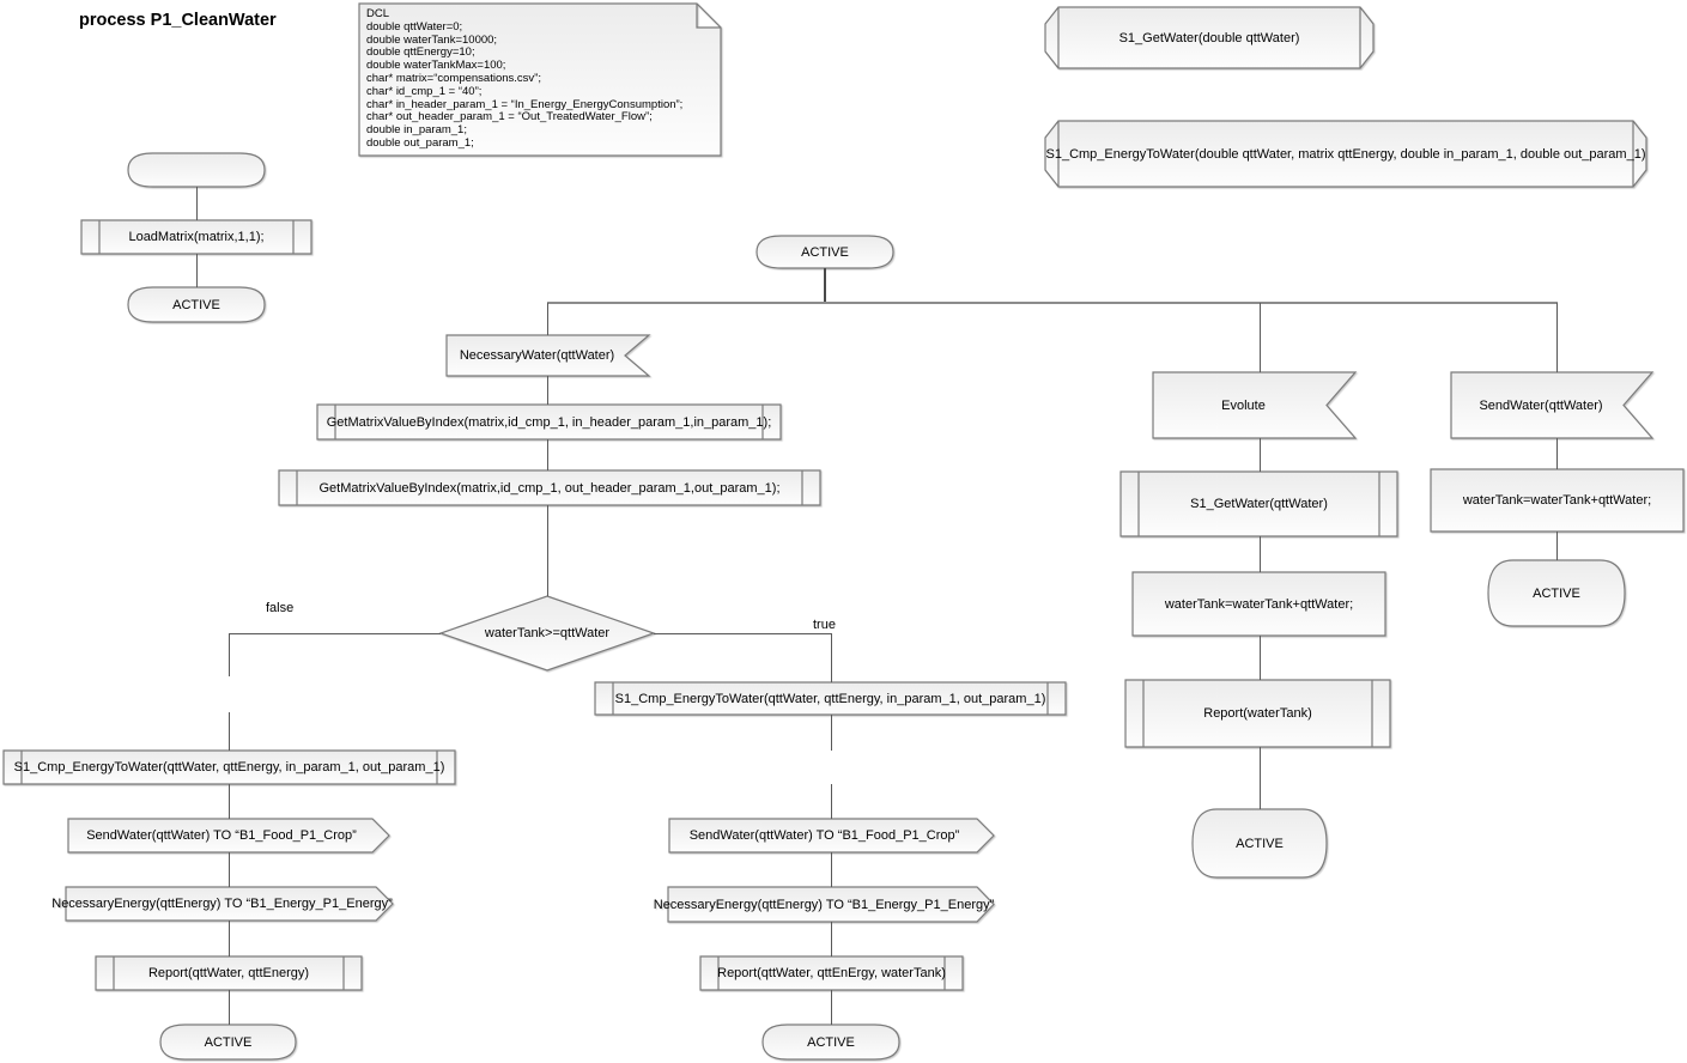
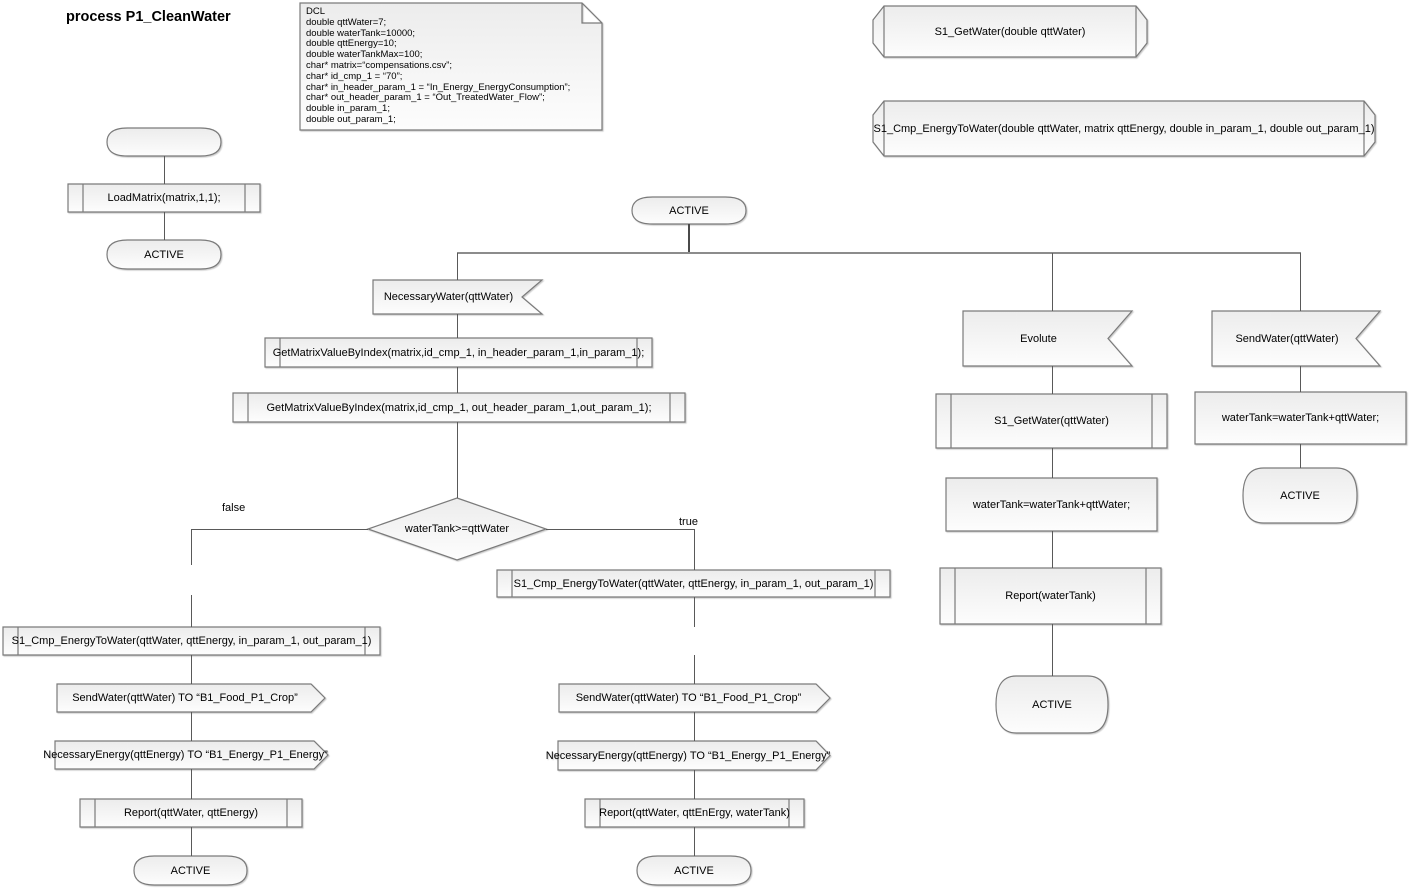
  process P1_CleanWater
  DCL
- double qttWater=0;
+ double qttWater=7;
  double waterTank=10000;
  double qttEnergy=10;
  double waterTankMax=100;
  char* matrix=“compensations.csv”;
- char* id_cmp_1 = “40”;
+ char* id_cmp_1 = “70”;
  char* in_header_param_1 = “In_Energy_EnergyConsumption”;
  char* out_header_param_1 = “Out_TreatedWater_Flow”;
  double in_param_1;
  double out_param_1;
  S1_GetWater(double qttWater)
  S1_Cmp_EnergyToWater(double qttWater, matrix qttEnergy, double in_param_1, double out_param_1)
  LoadMatrix(matrix,1,1);
  ACTIVE
  ACTIVE
  NecessaryWater(qttWater)
  GetMatrixValueByIndex(matrix,id_cmp_1, in_header_param_1,in_param_1);
  GetMatrixValueByIndex(matrix,id_cmp_1, out_header_param_1,out_param_1);
  waterTank>=qttWater
  false
  true
  S1_Cmp_EnergyToWater(qttWater, qttEnergy, in_param_1, out_param_1)
  SendWater(qttWater) TO “B1_Food_P1_Crop”
  NecessaryEnergy(qttEnergy) TO “B1_Energy_P1_Energy”
  Report(qttWater, qttEnergy)
  ACTIVE
  S1_Cmp_EnergyToWater(qttWater, qttEnergy, in_param_1, out_param_1)
  SendWater(qttWater) TO “B1_Food_P1_Crop”
  NecessaryEnergy(qttEnergy) TO “B1_Energy_P1_Energy”
  Report(qttWater, qttEnErgy, waterTank)
  ACTIVE
  Evolute
  S1_GetWater(qttWater)
  waterTank=waterTank+qttWater;
  Report(waterTank)
  ACTIVE
  SendWater(qttWater)
  waterTank=waterTank+qttWater;
  ACTIVE
